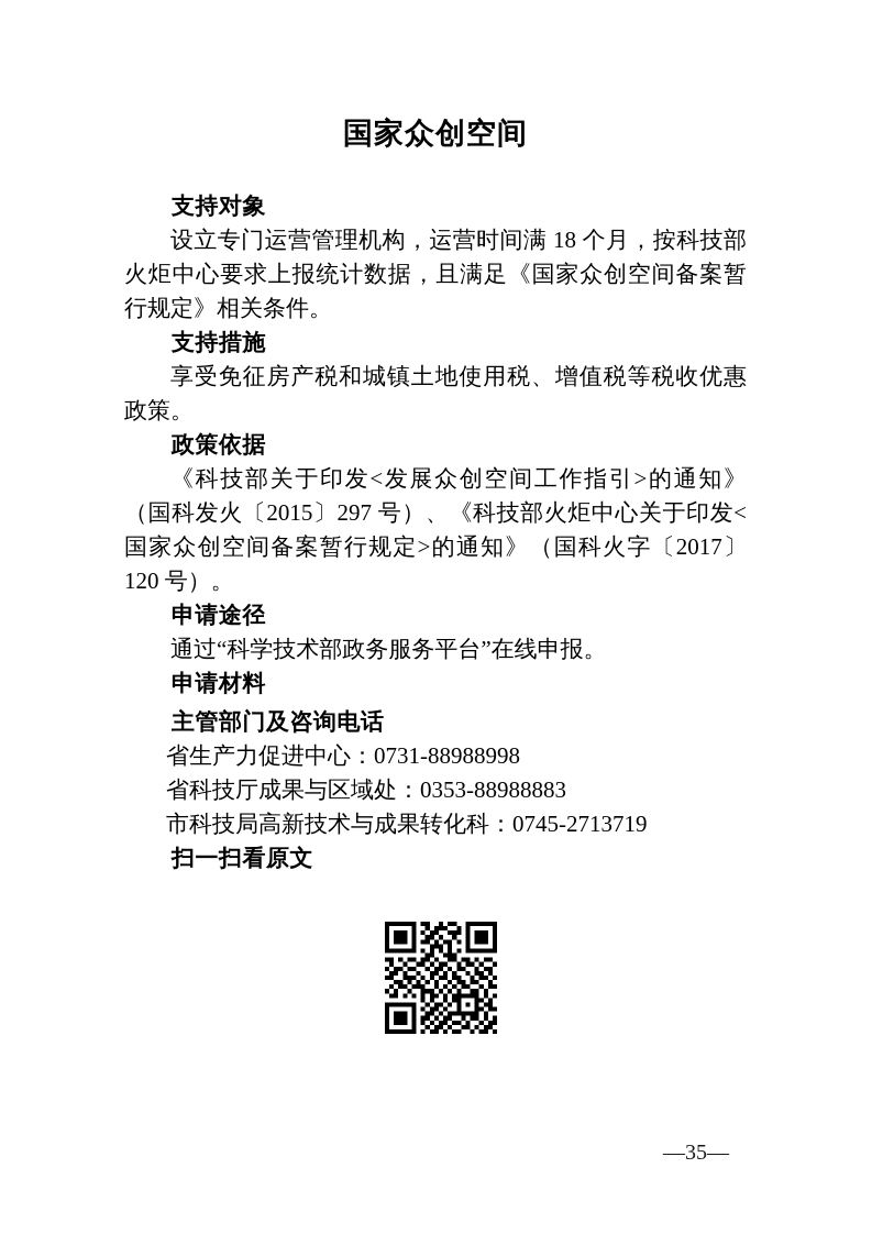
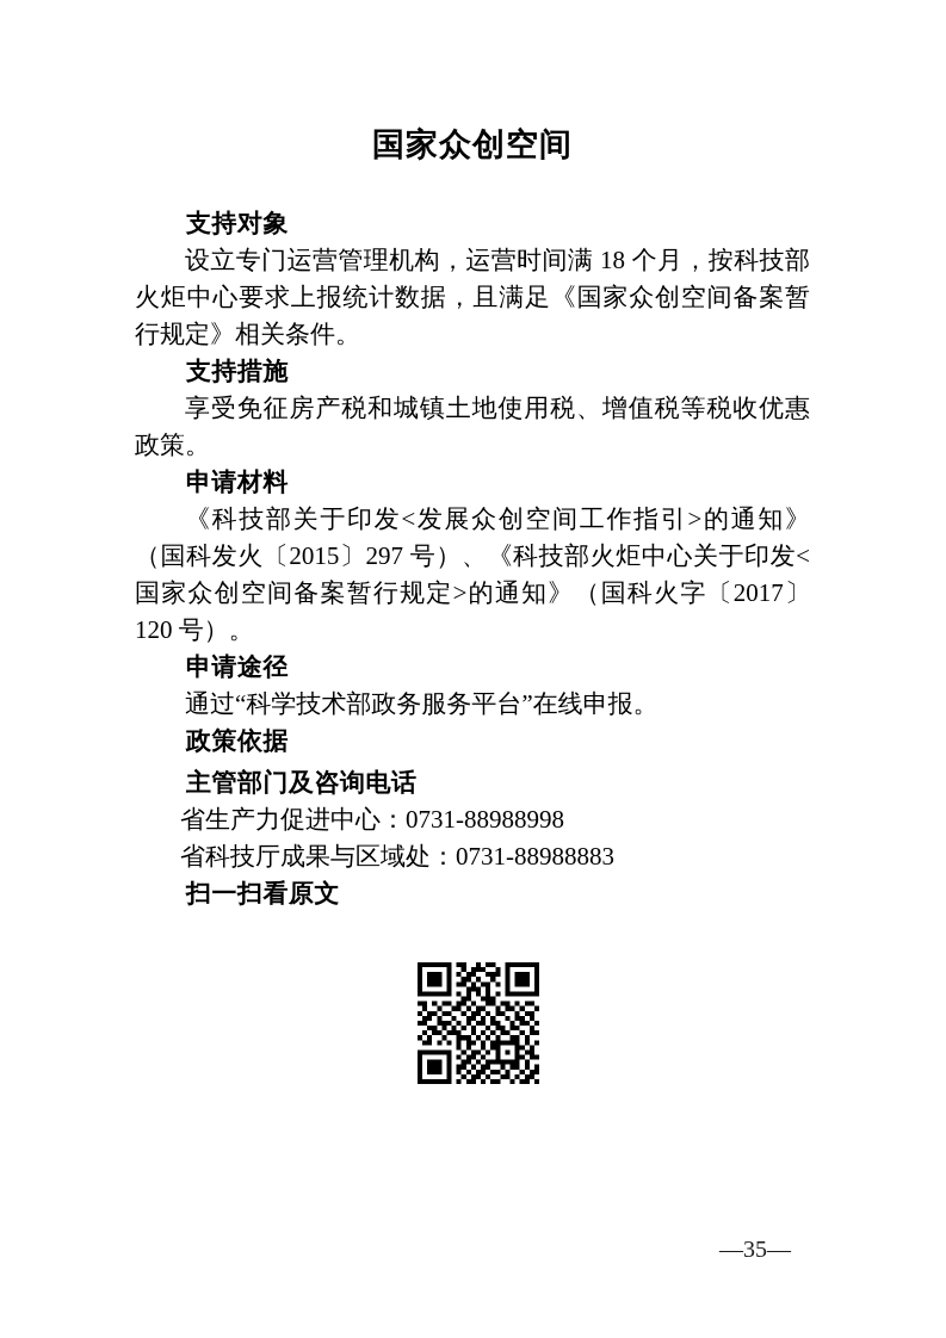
  国家众创空间
  支持对象
  设立专门运营管理机构，运营时间满 18 个月，按科技部火炬中心要求上报统计数据，且满足《国家众创空间备案暂行规定》相关条件。
  支持措施
  享受免征房产税和城镇土地使用税、增值税等税收优惠政策。
- 政策依据
+ 申请材料
  《科技部关于印发<发展众创空间工作指引>的通知》（国科发火〔2015〕297 号）、《科技部火炬中心关于印发<国家众创空间备案暂行规定>的通知》（国科火字〔2017〕120 号）。
  申请途径
  通过“科学技术部政务服务平台”在线申报。
- 申请材料
+ 政策依据
  主管部门及咨询电话
  省生产力促进中心：0731-88988998
- 省科技厅成果与区域处：0353-88988883
+ 省科技厅成果与区域处：0731-88988883
- 市科技局高新技术与成果转化科：0745-2713719
  扫一扫看原文
  —35—
